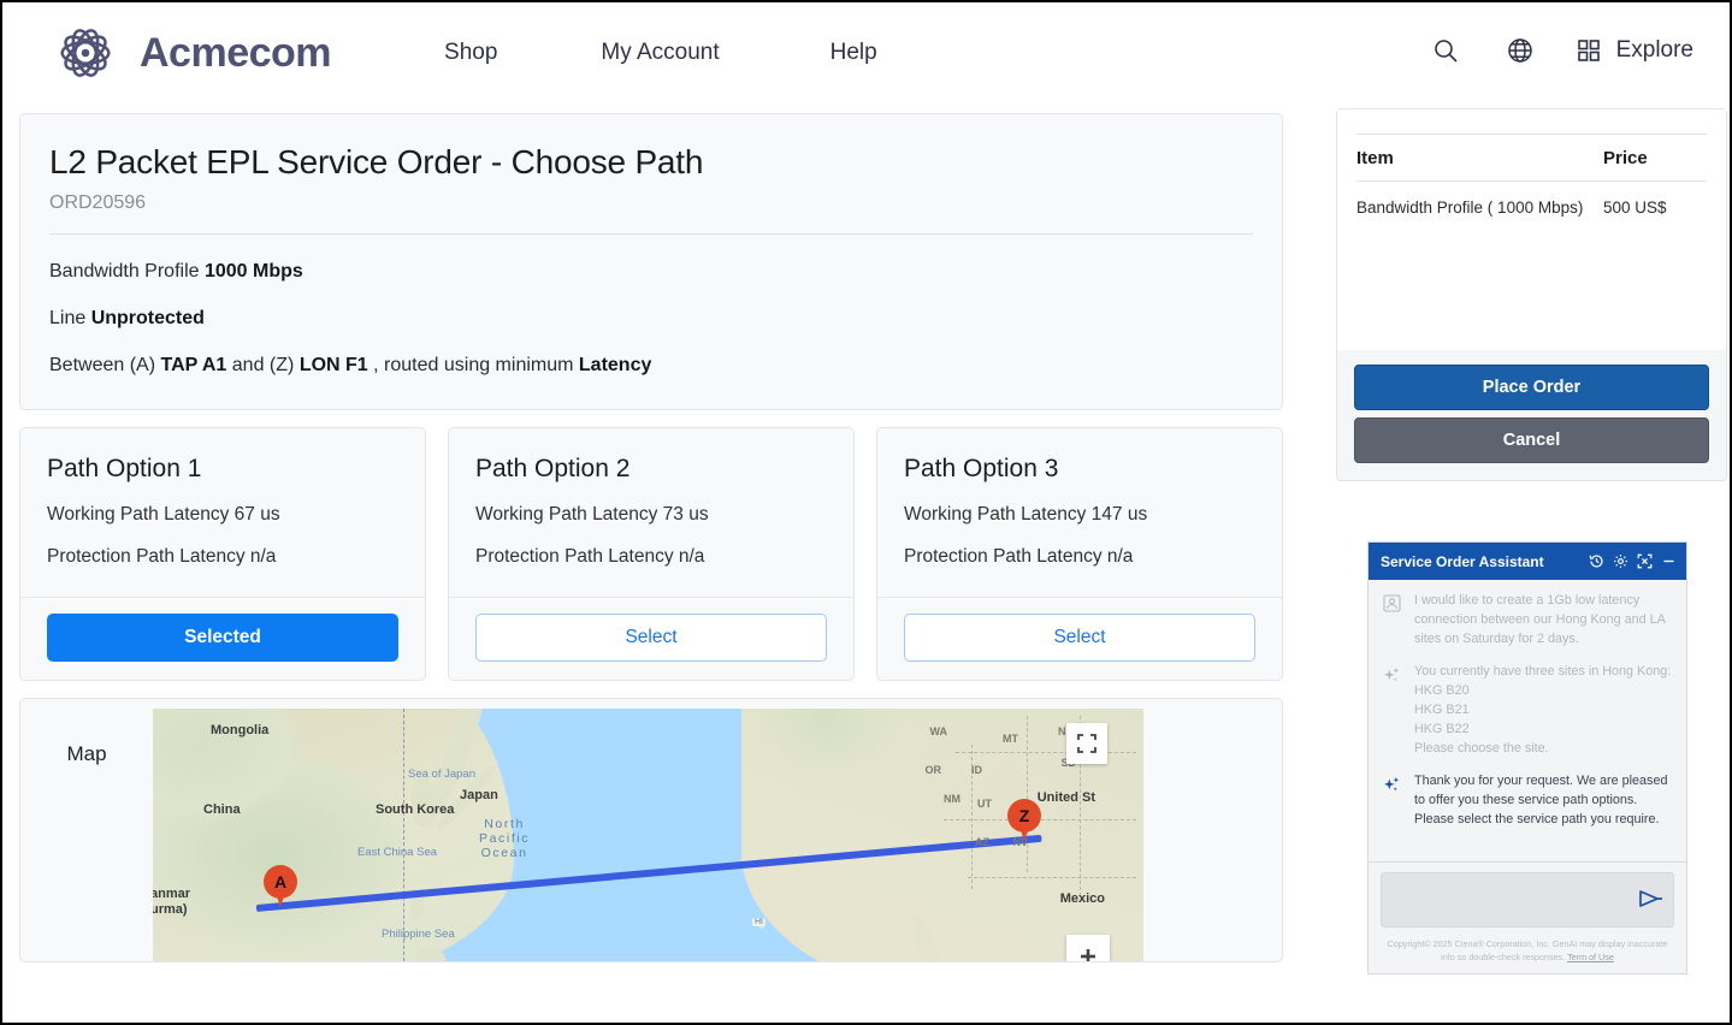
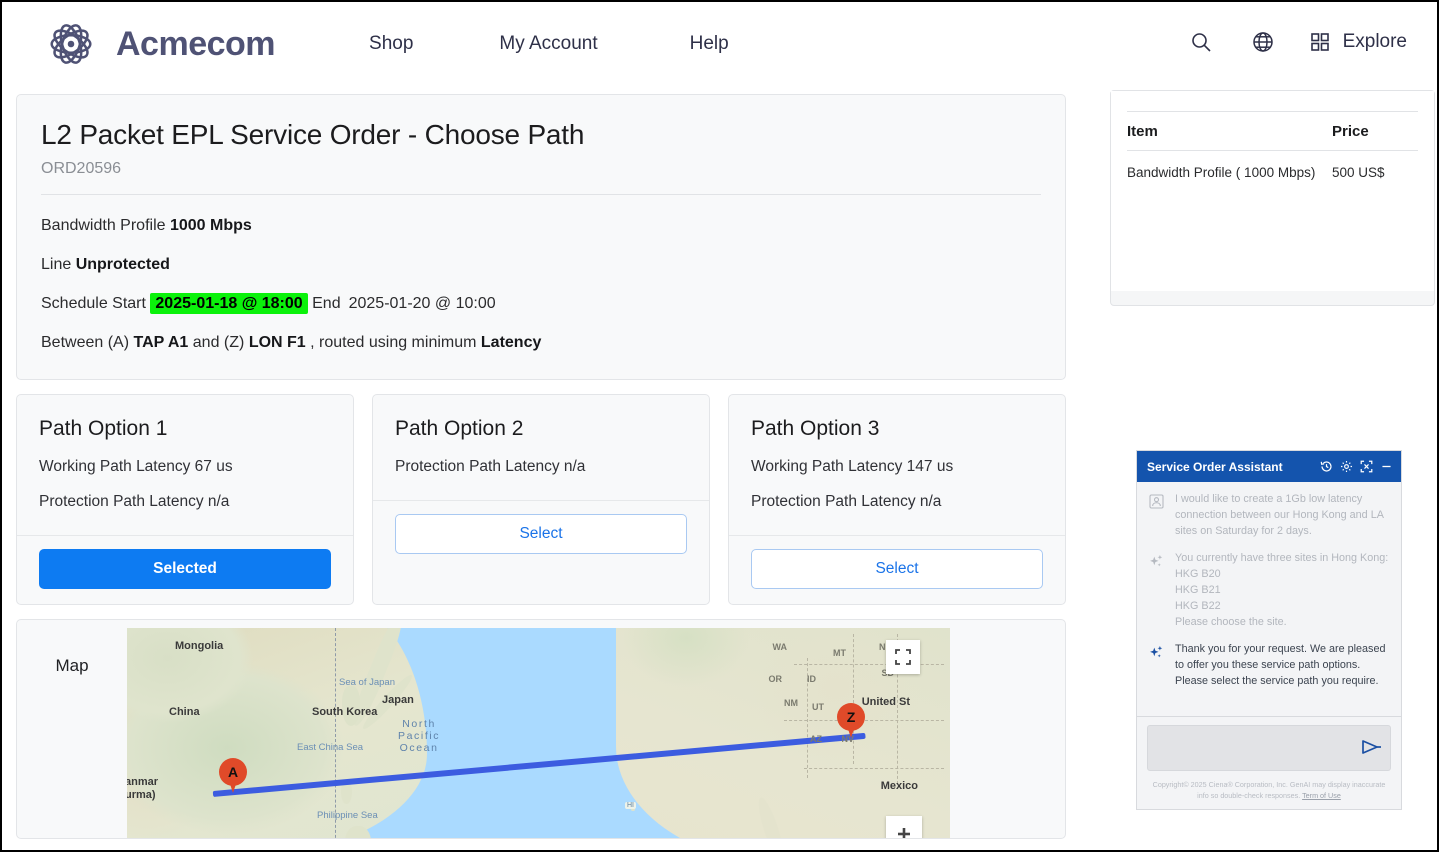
  Acmecom
  Shop
  My Account
  Help
  Explore
  L2 Packet EPL Service Order - Choose Path
  ORD20596
  Bandwidth Profile 1000 Mbps
  Line Unprotected
+ Schedule Start 2025-01-18 @ 18:00 End 2025-01-20 @ 10:00
  Between (A) TAP A1 and (Z) LON F1 , routed using minimum Latency
  Path Option 1
  Working Path Latency 67 us
  Protection Path Latency n/a
  Selected
  Path Option 2
- Working Path Latency 73 us
  Protection Path Latency n/a
  Select
  Path Option 3
  Working Path Latency 147 us
  Protection Path Latency n/a
  Select
  Map
  Mongolia
  China
  South Korea
  Japan
  Sea of Japan
  East China Sea
  Philippine Sea
  anmar
  urma)
  North
  Pacific
  Ocean
  United St
  Mexico
  WA
  OR
  ID
  MT
  NM
  UT
  AZ
  NV
  A
  Z
  Item	Price
  Bandwidth Profile ( 1000 Mbps)	500 US$
- Place Order
- Cancel
  Service Order Assistant
  I would like to create a 1Gb low latency connection between our Hong Kong and LA sites on Saturday for 2 days.
  You currently have three sites in Hong Kong:
  HKG B20
  HKG B21
  HKG B22
  Please choose the site.
  Thank you for your request. We are pleased to offer you these service path options. Please select the service path you require.
  Copyright© 2025 Ciena® Corporation, Inc. GenAI may display inaccurate info so double-check responses. Term of Use
